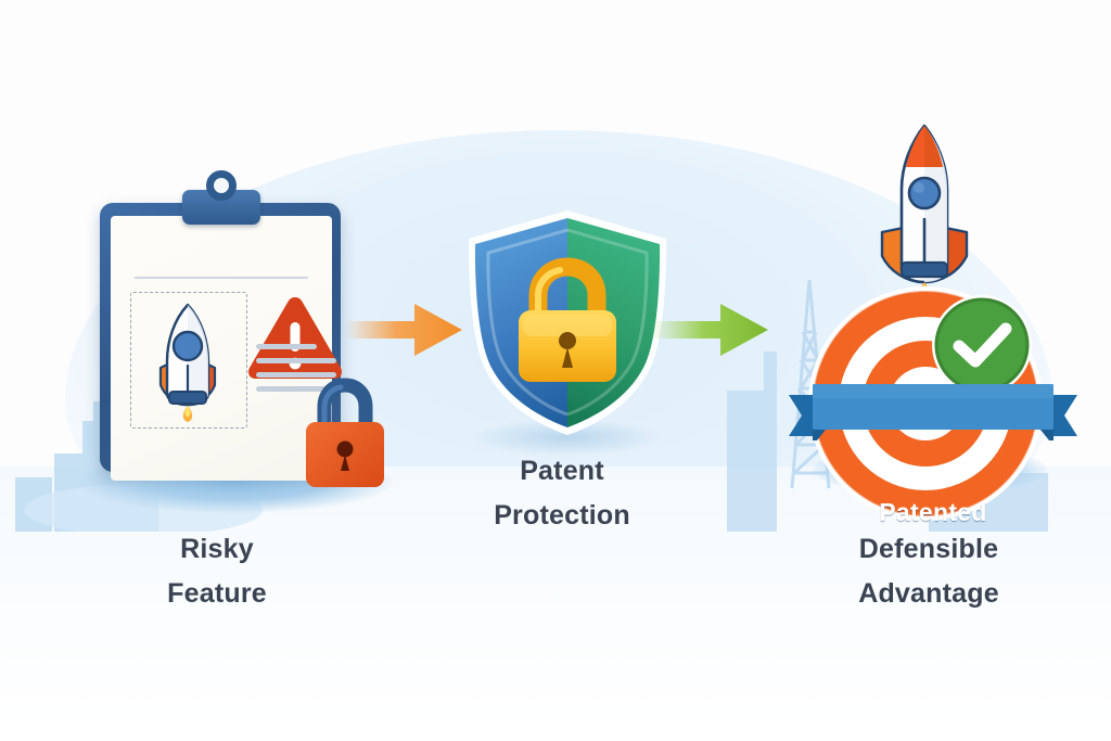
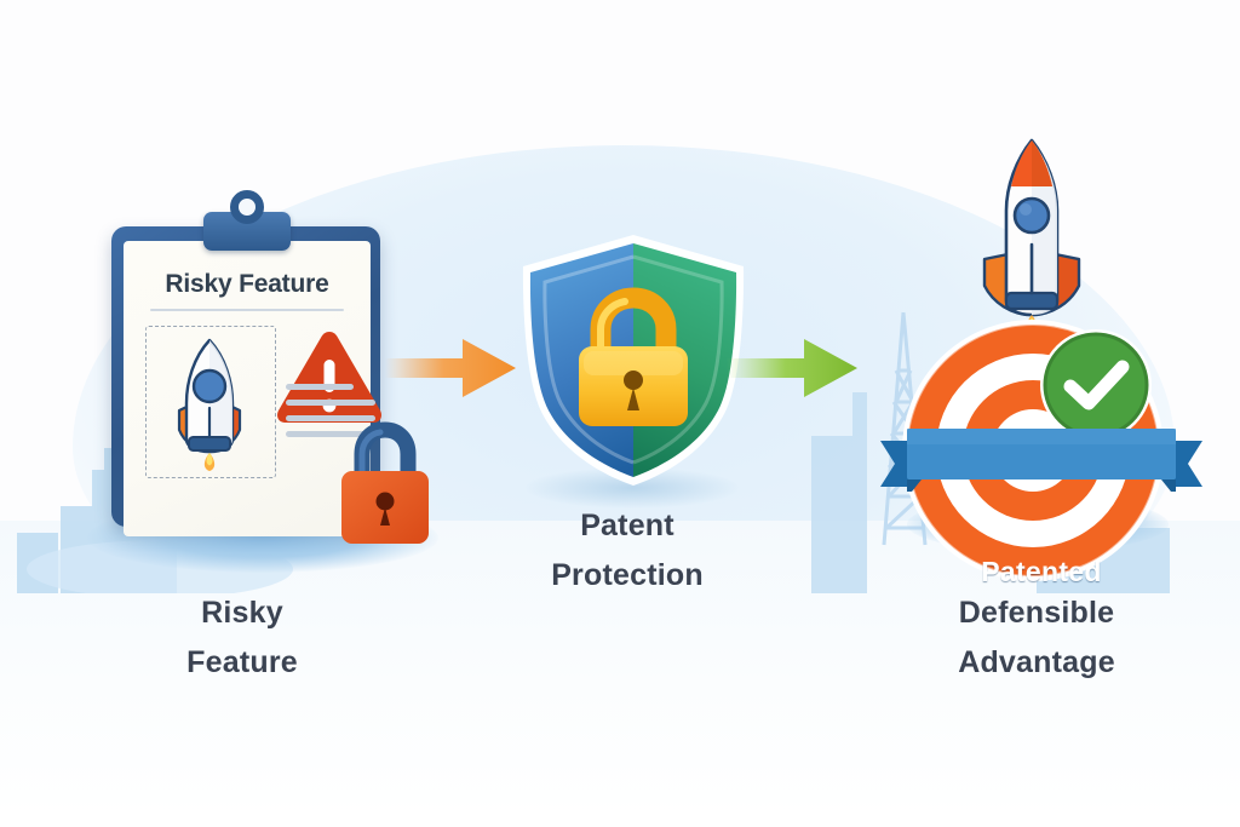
+ Risky Feature
  Risky
  Feature
  Patent
  Protection
  Patented
  Defensible
  Advantage
